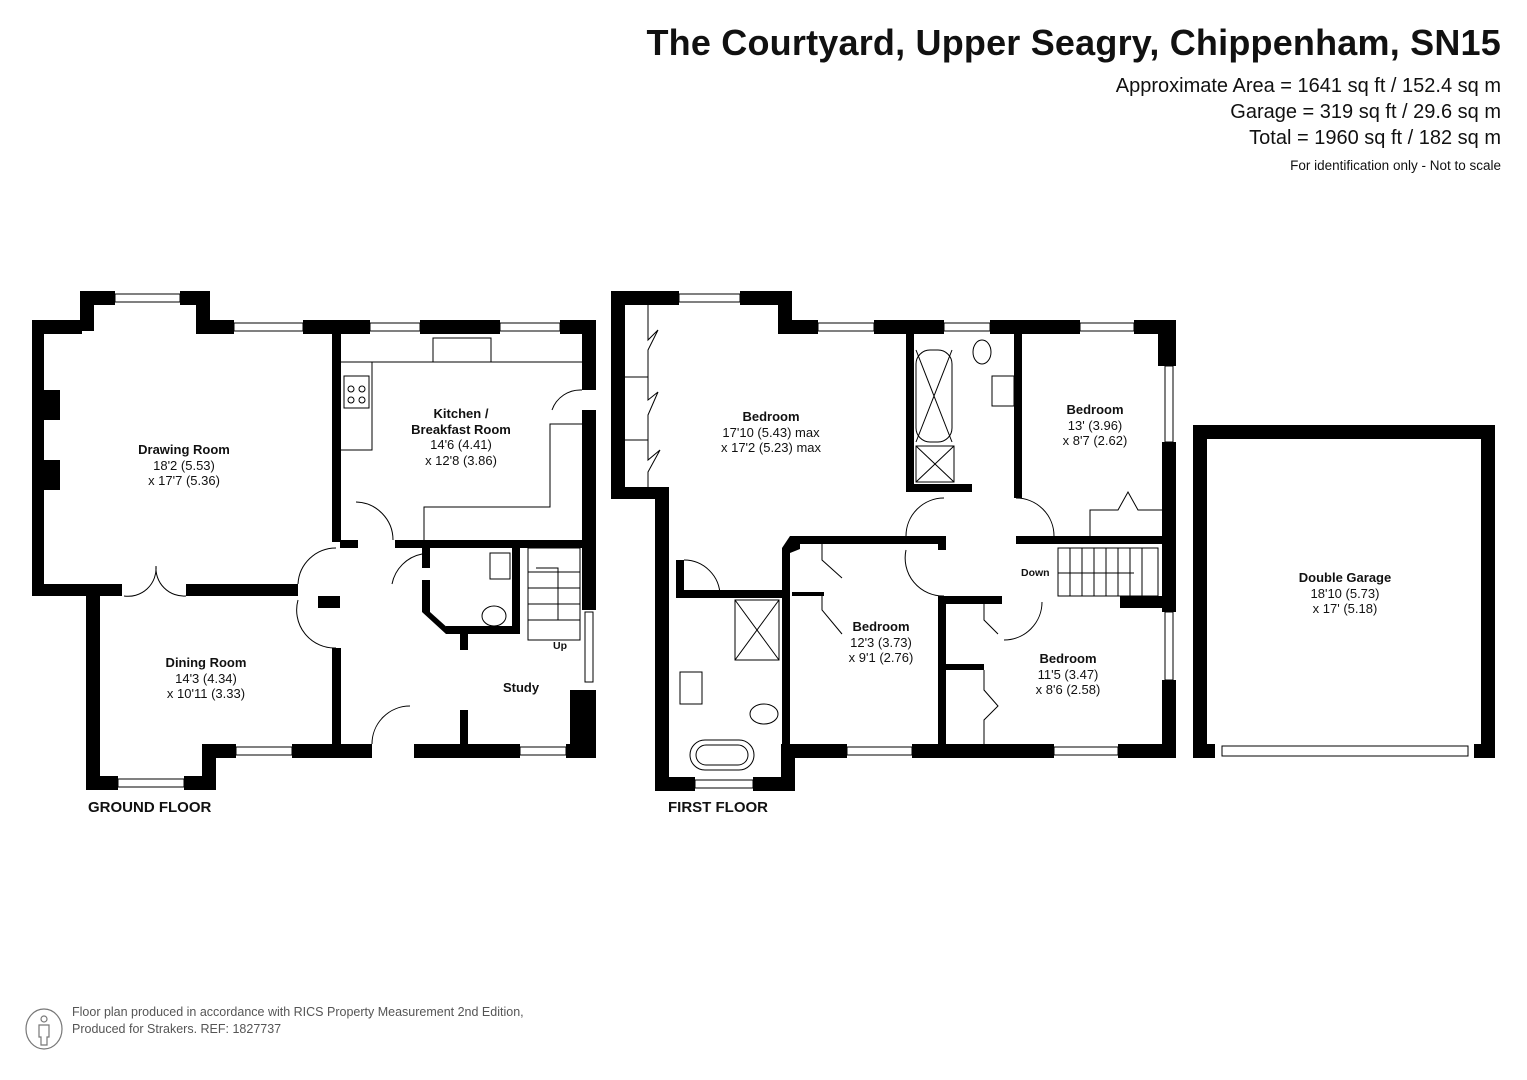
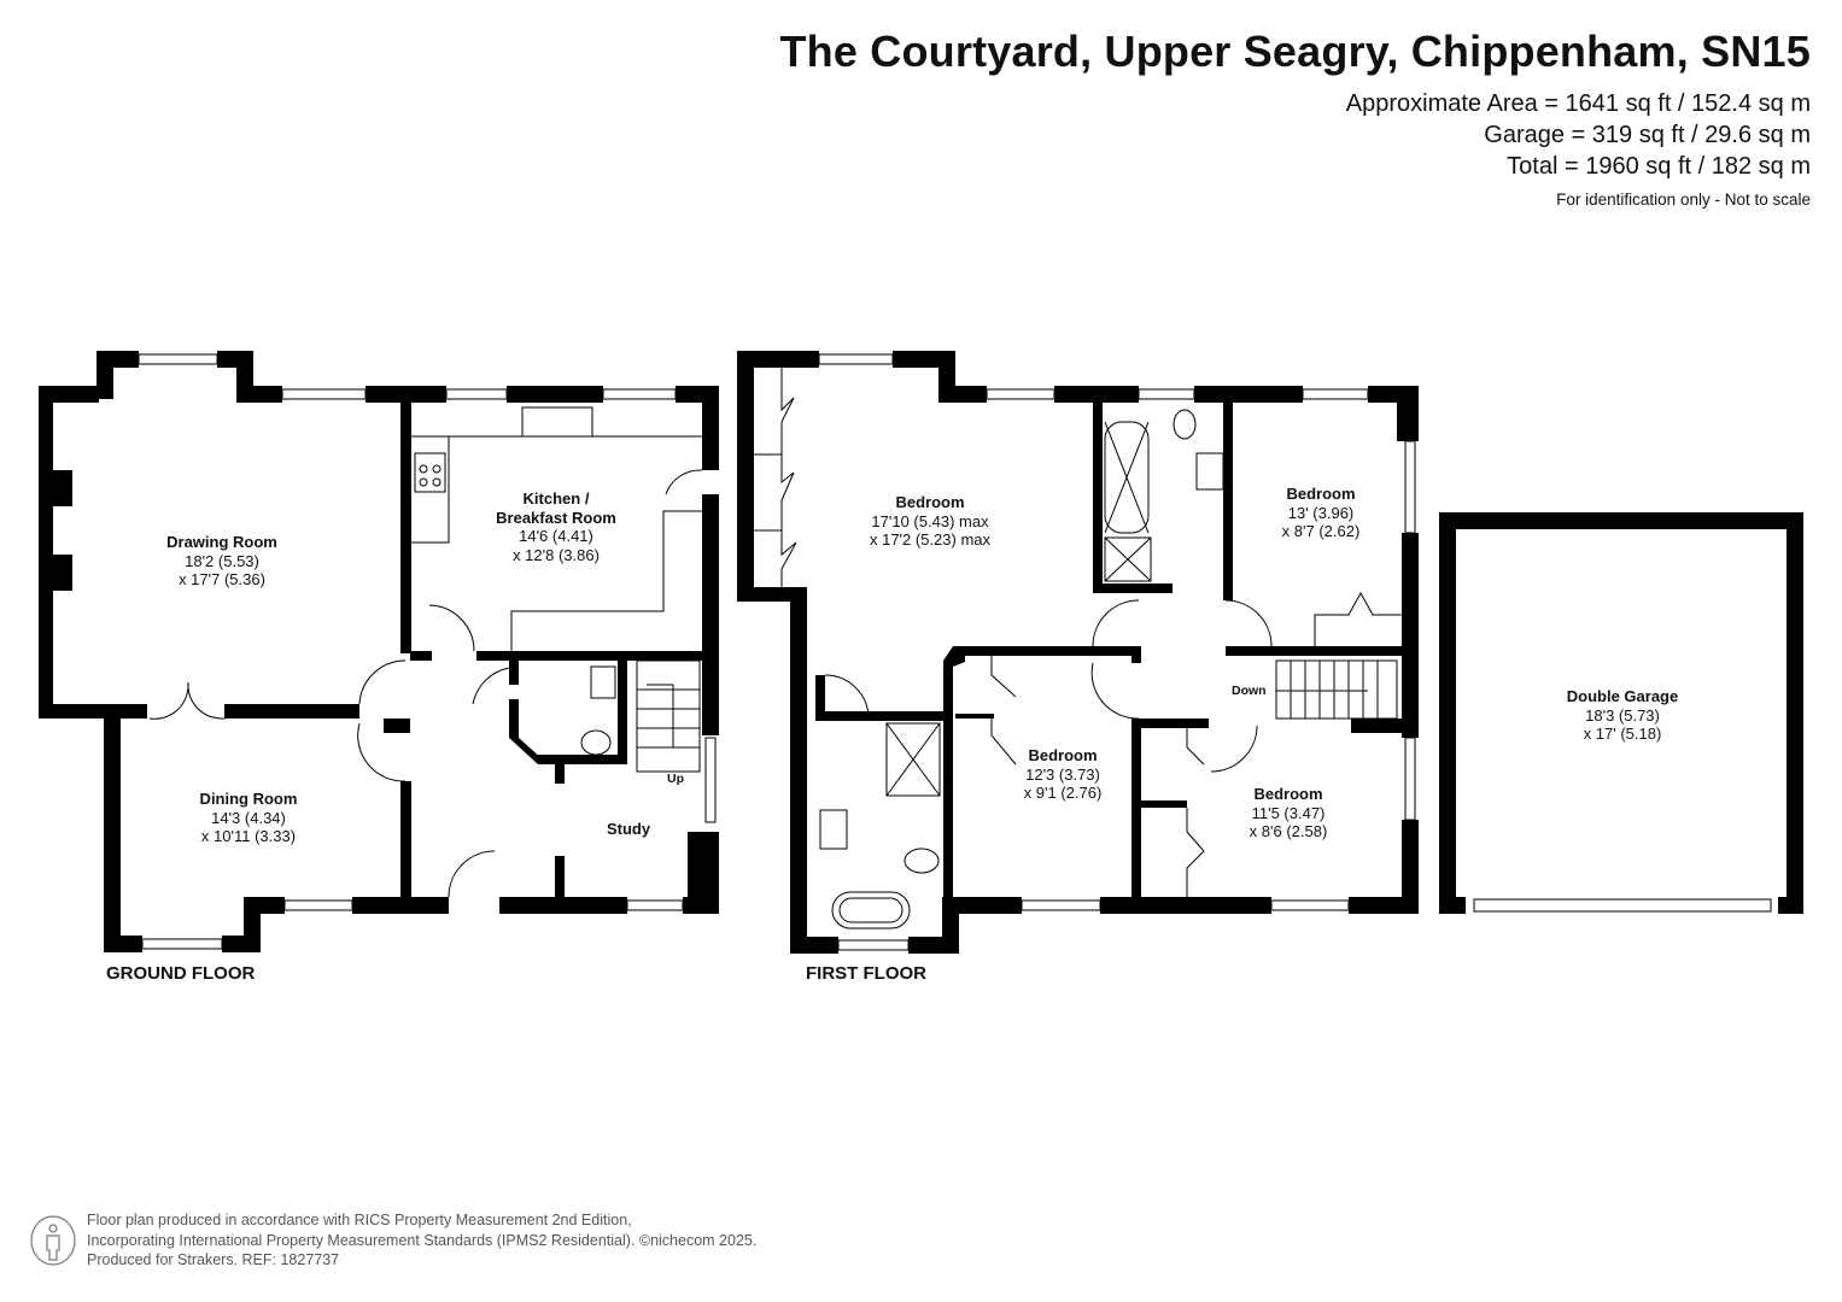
  The Courtyard, Upper Seagry, Chippenham, SN15
  Approximate Area = 1641 sq ft / 152.4 sq m
  Garage = 319 sq ft / 29.6 sq m
  Total = 1960 sq ft / 182 sq m
  For identification only - Not to scale
  Drawing Room
  18'2 (5.53)
  x 17'7 (5.36)
  Kitchen /
  Breakfast Room
  14'6 (4.41)
  x 12'8 (3.86)
  Dining Room
  14'3 (4.34)
  x 10'11 (3.33)
  Study
  Up
  GROUND FLOOR
  Bedroom
  17'10 (5.43) max
  x 17'2 (5.23) max
  Bedroom
  13' (3.96)
  x 8'7 (2.62)
  Bedroom
  12'3 (3.73)
  x 9'1 (2.76)
  Bedroom
  11'5 (3.47)
  x 8'6 (2.58)
  Down
  FIRST FLOOR
  Double Garage
- 18'10 (5.73)
+ 18'3 (5.73)
  x 17' (5.18)
  Floor plan produced in accordance with RICS Property Measurement 2nd Edition,
+ Incorporating International Property Measurement Standards (IPMS2 Residential). ©nichecom 2025.
  Produced for Strakers. REF: 1827737
